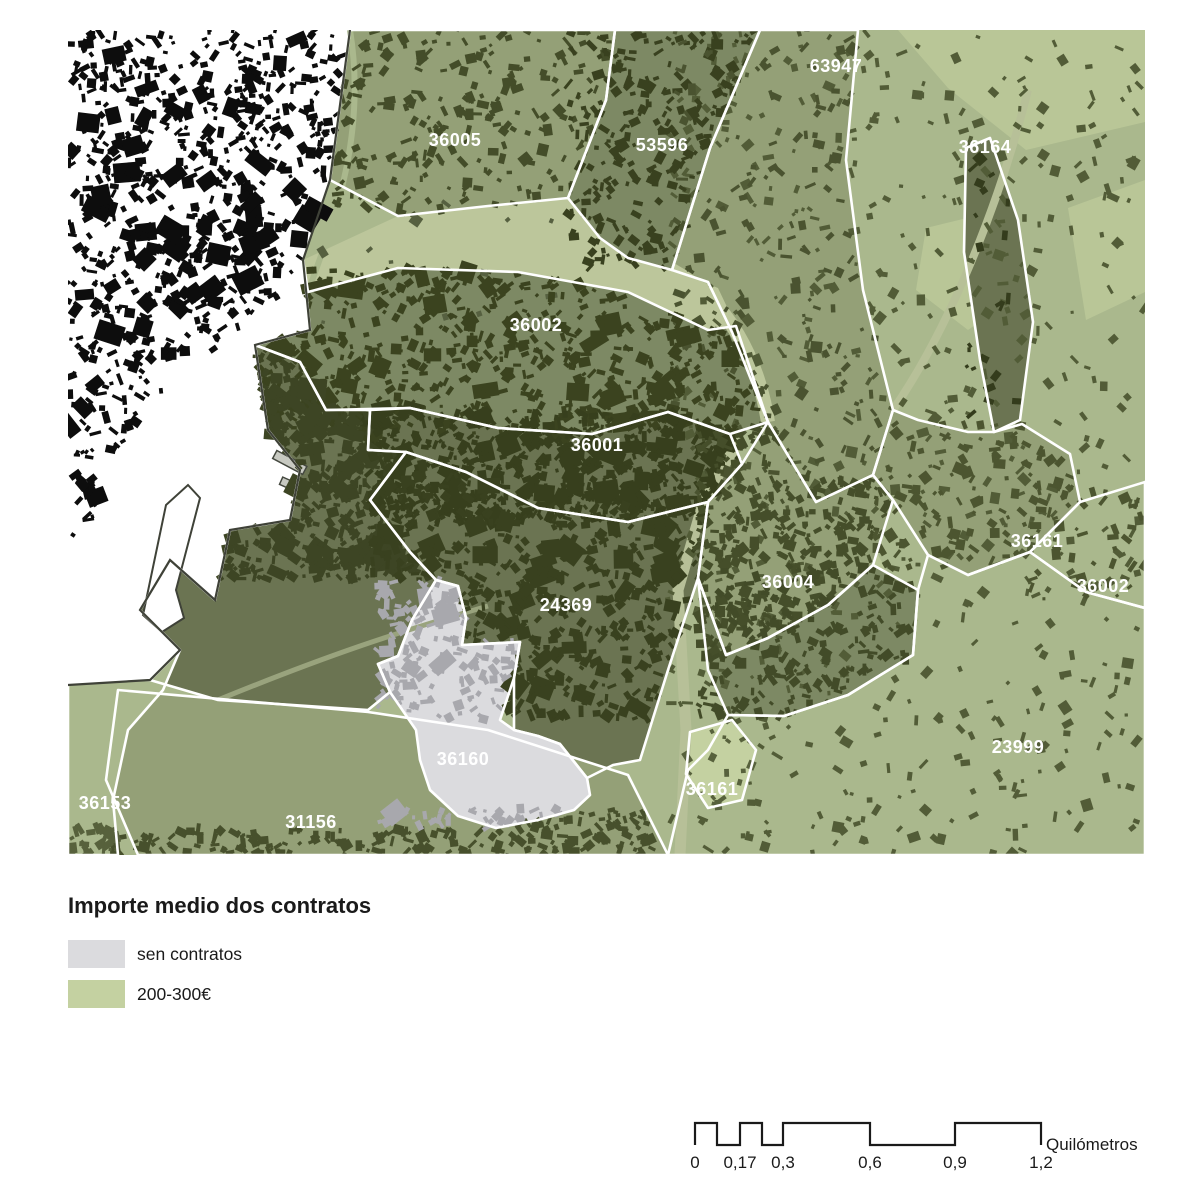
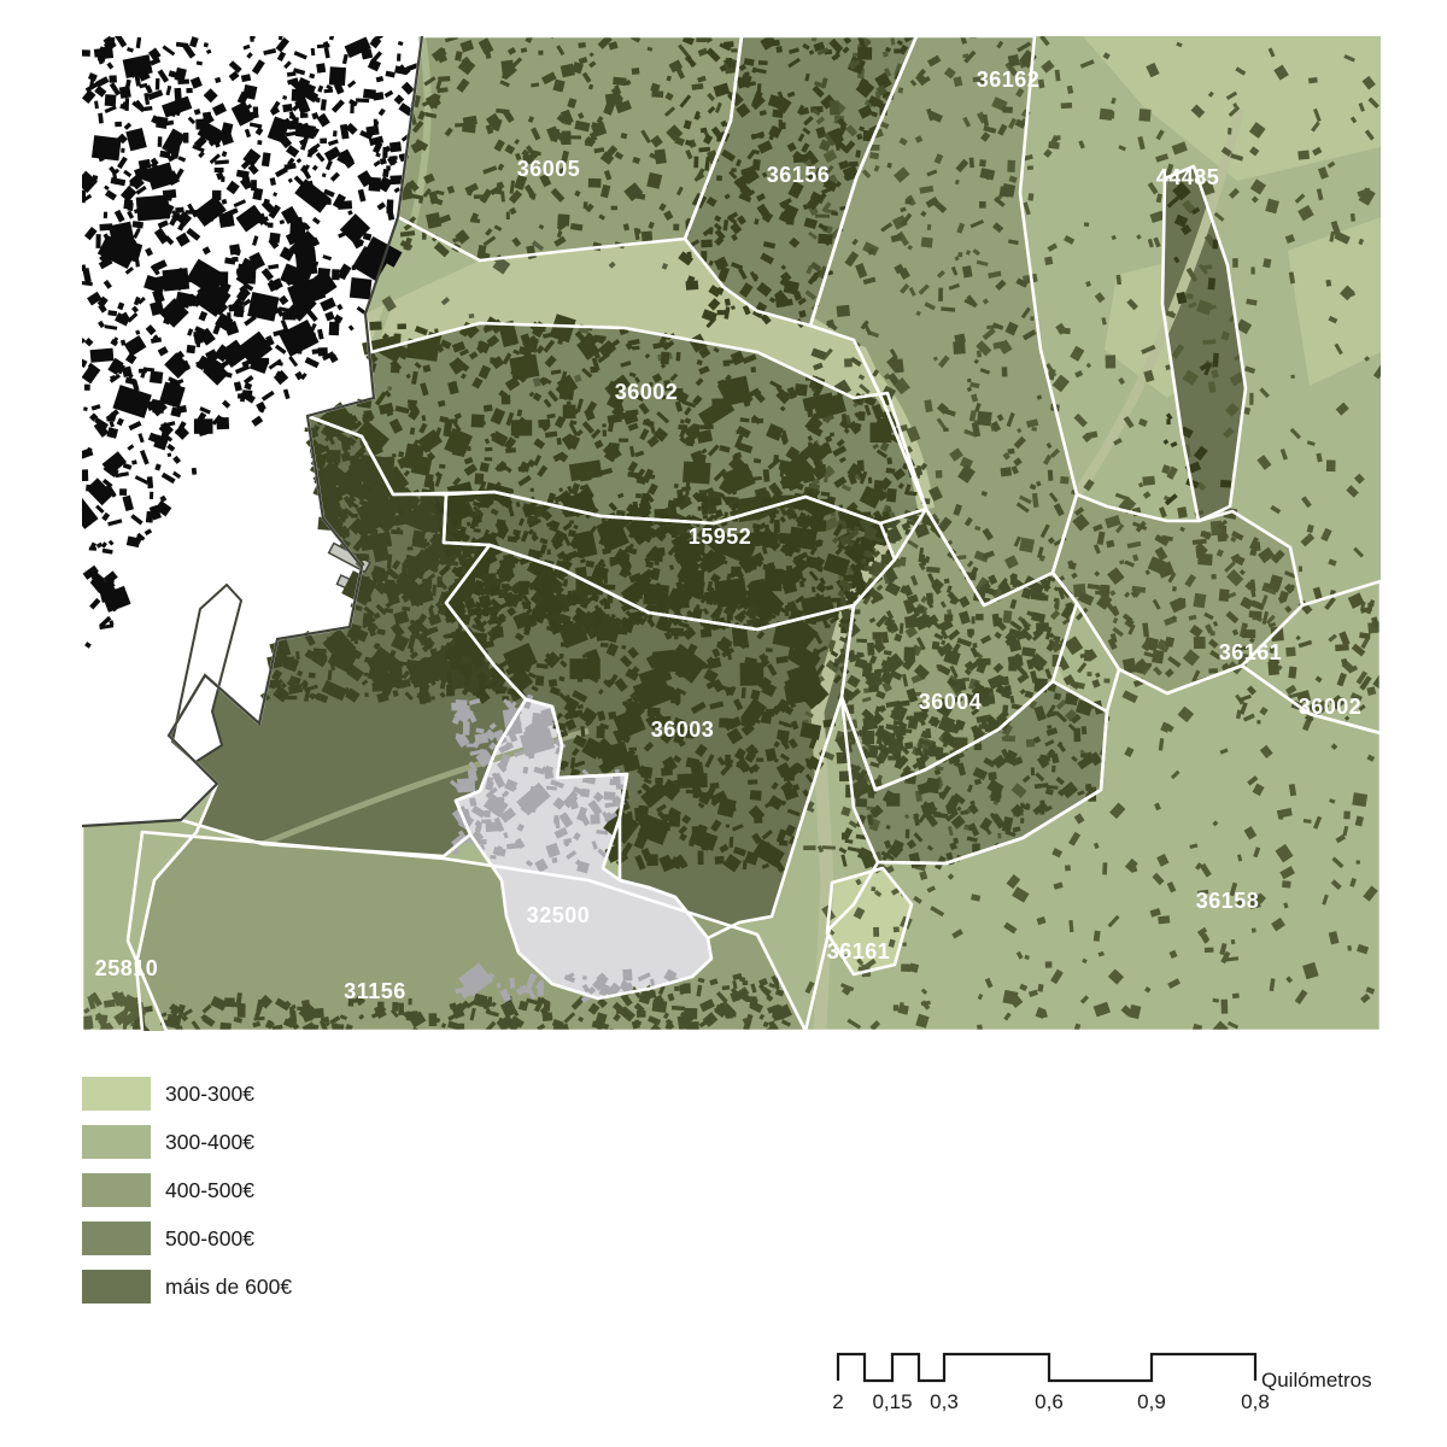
- 63947
+ 36162
  36005
- 53596
+ 36156
- 36164
+ 44485
  36002
- 36001
+ 15952
  36161
  36002
  36004
- 24369
+ 36003
- 23999
+ 36158
- 36160
+ 32500
  36161
- 36153
+ 25810
  31156
- Importe medio dos contratos
- sen contratos
- 200-300€
+ 300-300€
+ 300-400€
+ 400-500€
+ 500-600€
+ máis de 600€
- 0
+ 2
- 0,17
+ 0,15
  0,3
  0,6
  0,9
- 1,2
+ 0,8
  Quilómetros
